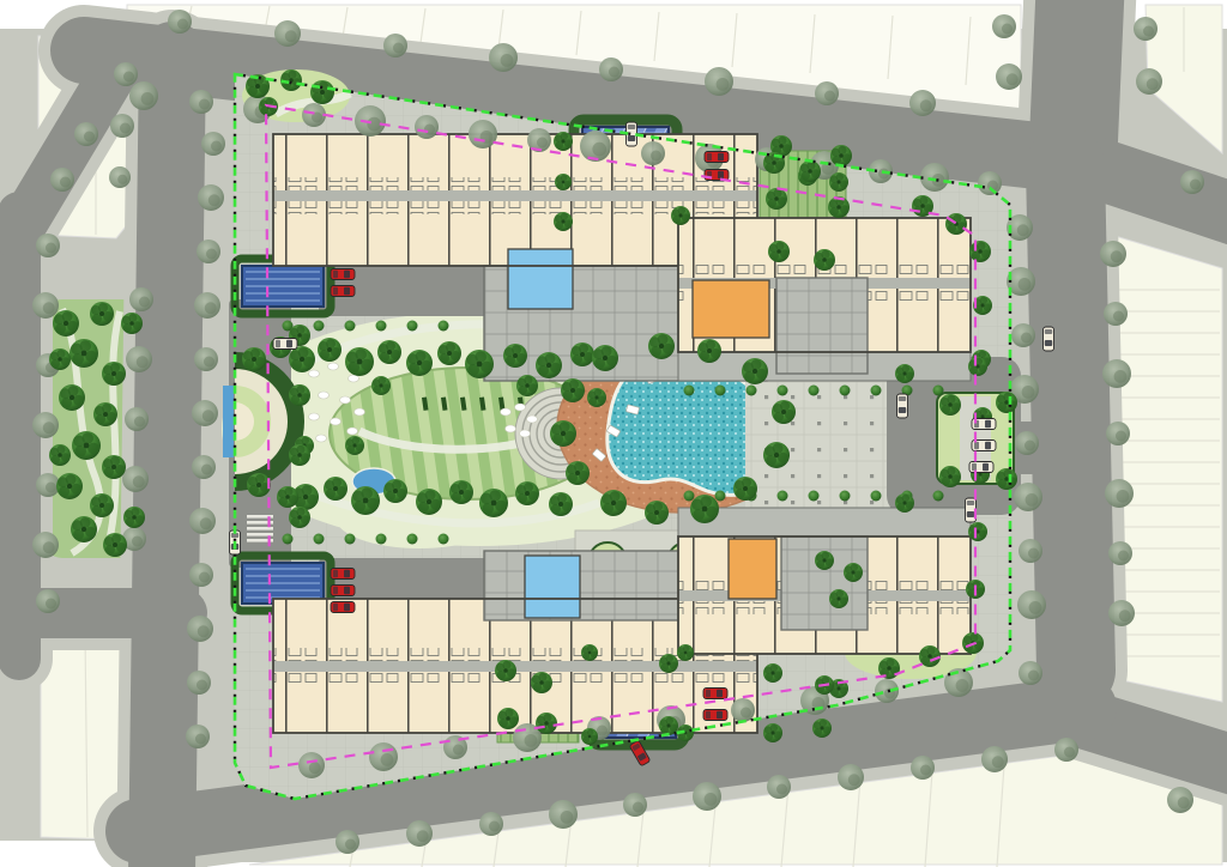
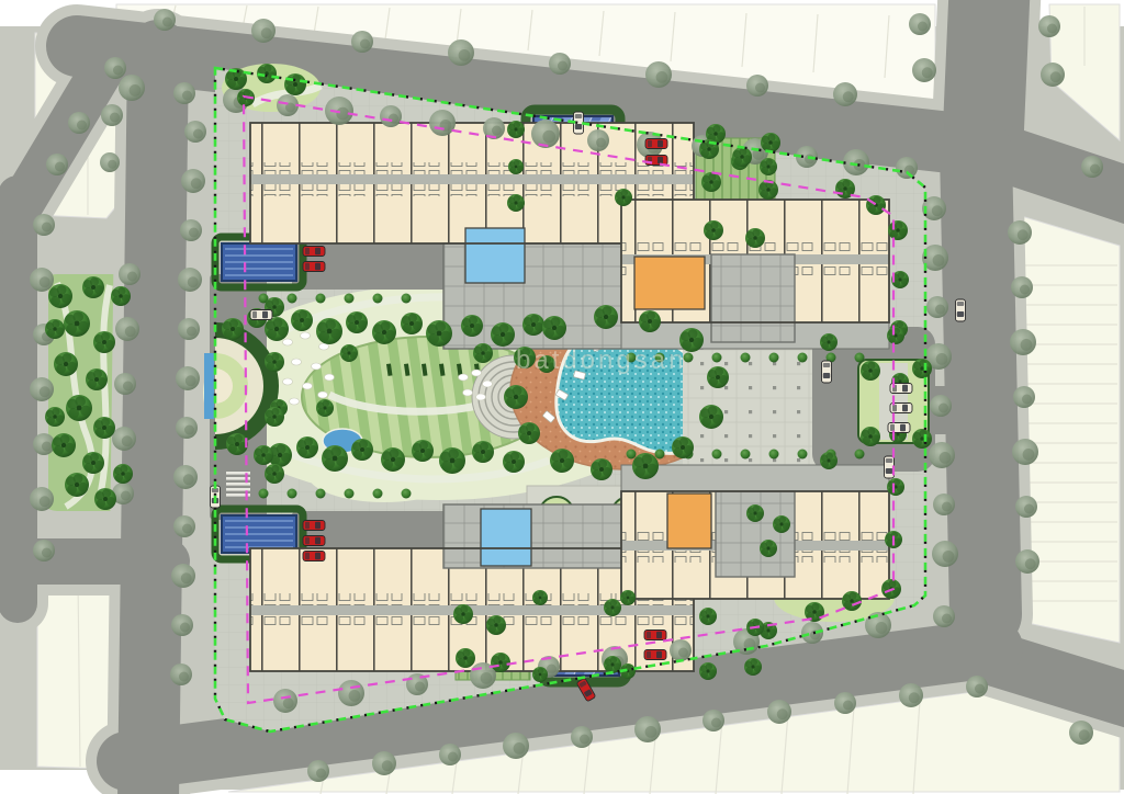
+ batdongsan
